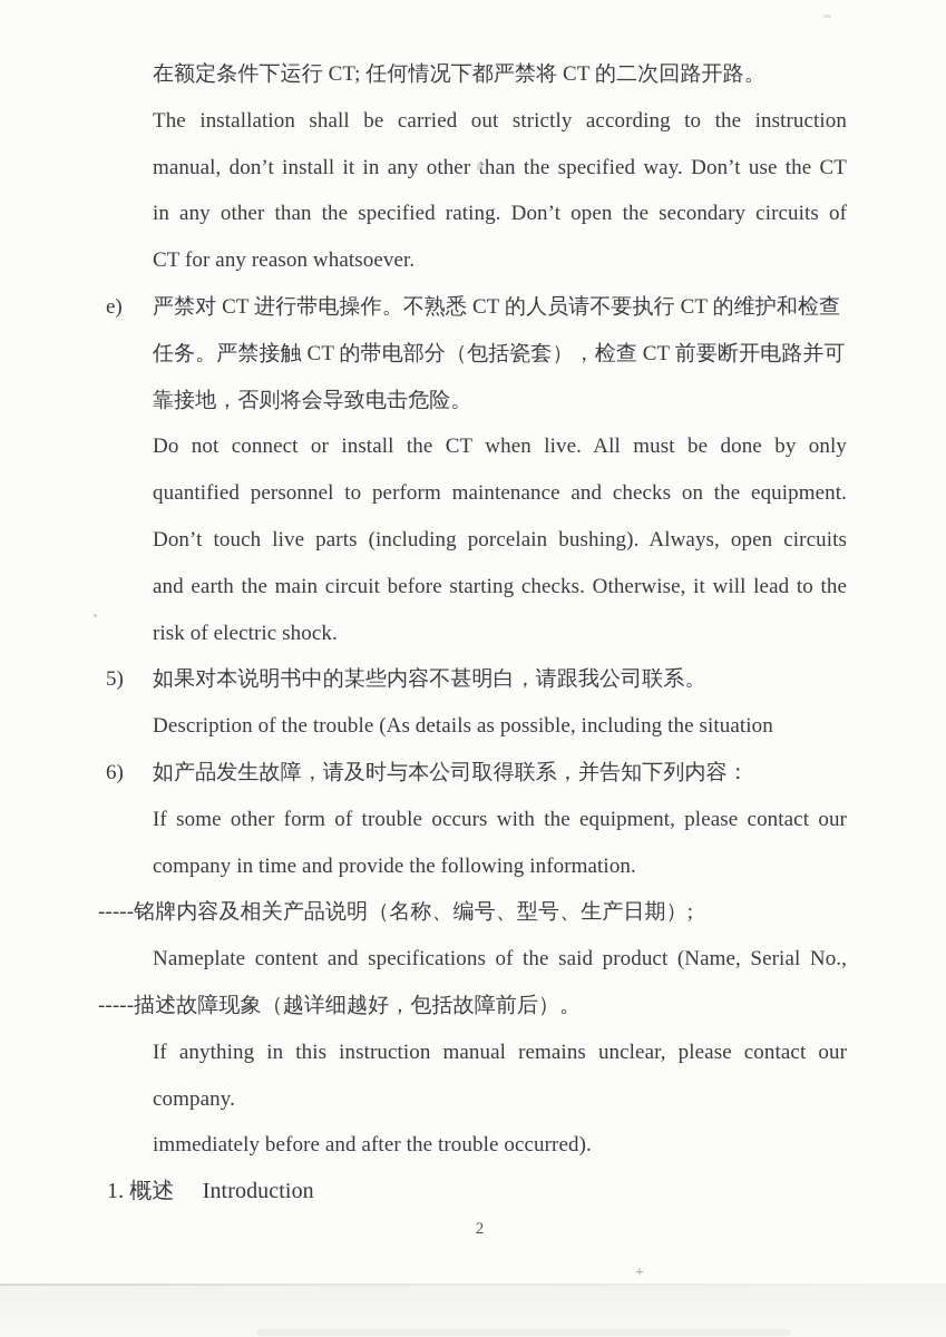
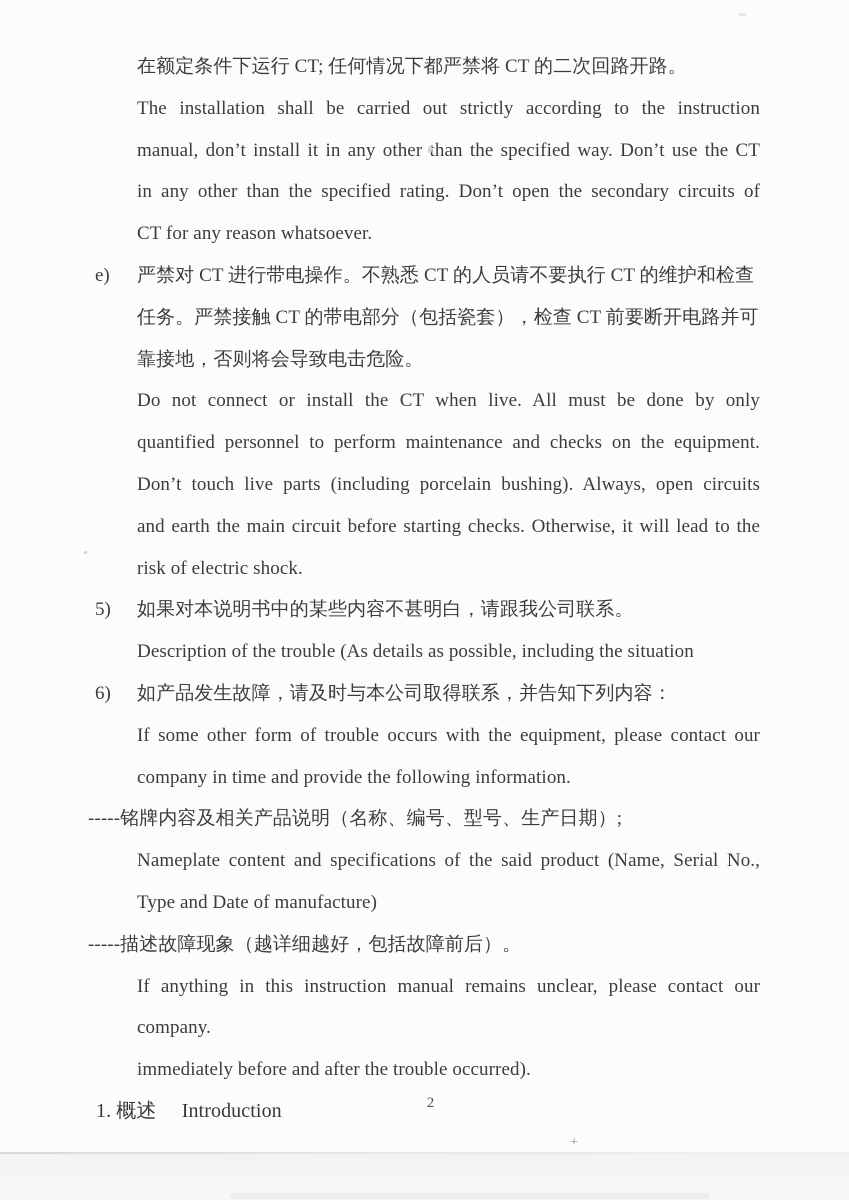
  在额定条件下运行 CT; 任何情况下都严禁将 CT 的二次回路开路。
  The installation shall be carried out strictly according to the instruction
  manual, don’t install it in any other than the specified way. Don’t use the CT
  in any other than the specified rating. Don’t open the secondary circuits of
  CT for any reason whatsoever.
  e)
  严禁对 CT 进行带电操作。不熟悉 CT 的人员请不要执行 CT 的维护和检查
  任务。严禁接触 CT 的带电部分（包括瓷套），检查 CT 前要断开电路并可
  靠接地，否则将会导致电击危险。
  Do not connect or install the CT when live. All must be done by only
  quantified personnel to perform maintenance and checks on the equipment.
  Don’t touch live parts (including porcelain bushing). Always, open circuits
  and earth the main circuit before starting checks. Otherwise, it will lead to the
  risk of electric shock.
  5)
  如果对本说明书中的某些内容不甚明白，请跟我公司联系。
  Description of the trouble (As details as possible, including the situation
  6)
  如产品发生故障，请及时与本公司取得联系，并告知下列内容：
  If some other form of trouble occurs with the equipment, please contact our
  company in time and provide the following information.
  -----铭牌内容及相关产品说明（名称、编号、型号、生产日期）;
  Nameplate content and specifications of the said product (Name, Serial No.,
+ Type and Date of manufacture)
  -----描述故障现象（越详细越好，包括故障前后）。
  If anything in this instruction manual remains unclear, please contact our company.
  immediately before and after the trouble occurred).
  1. 概述 Introduction
  2
  +
